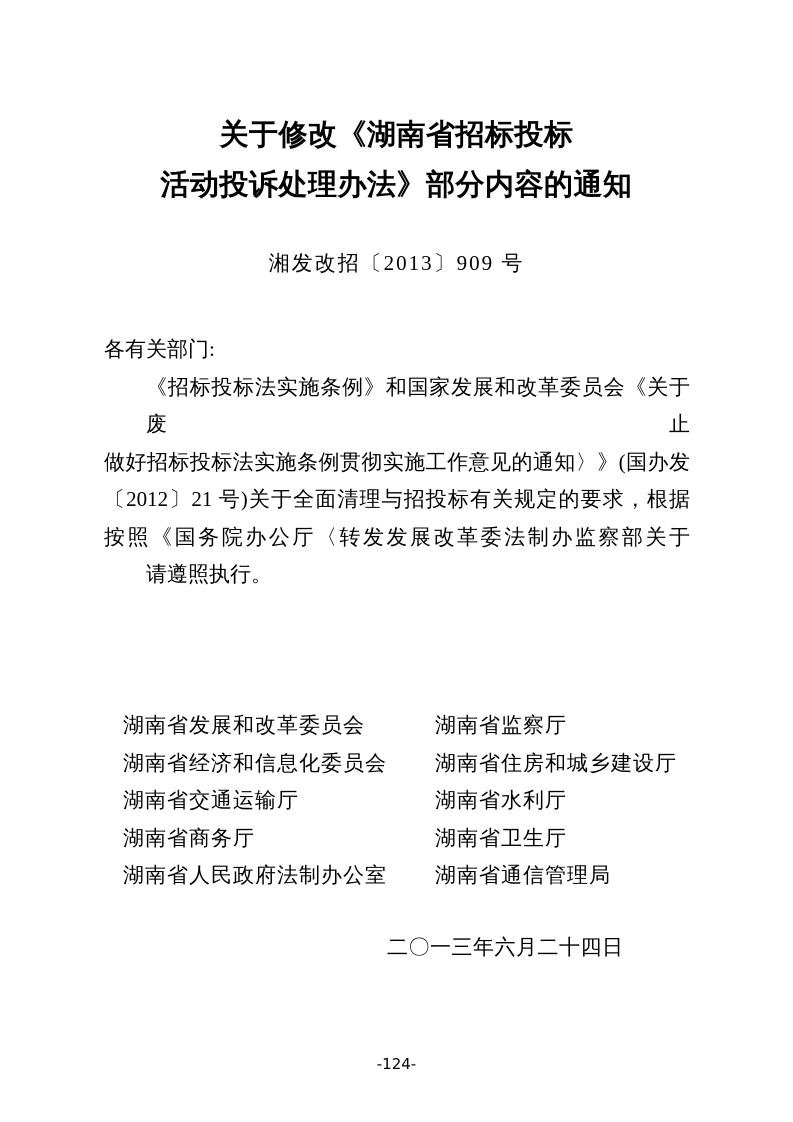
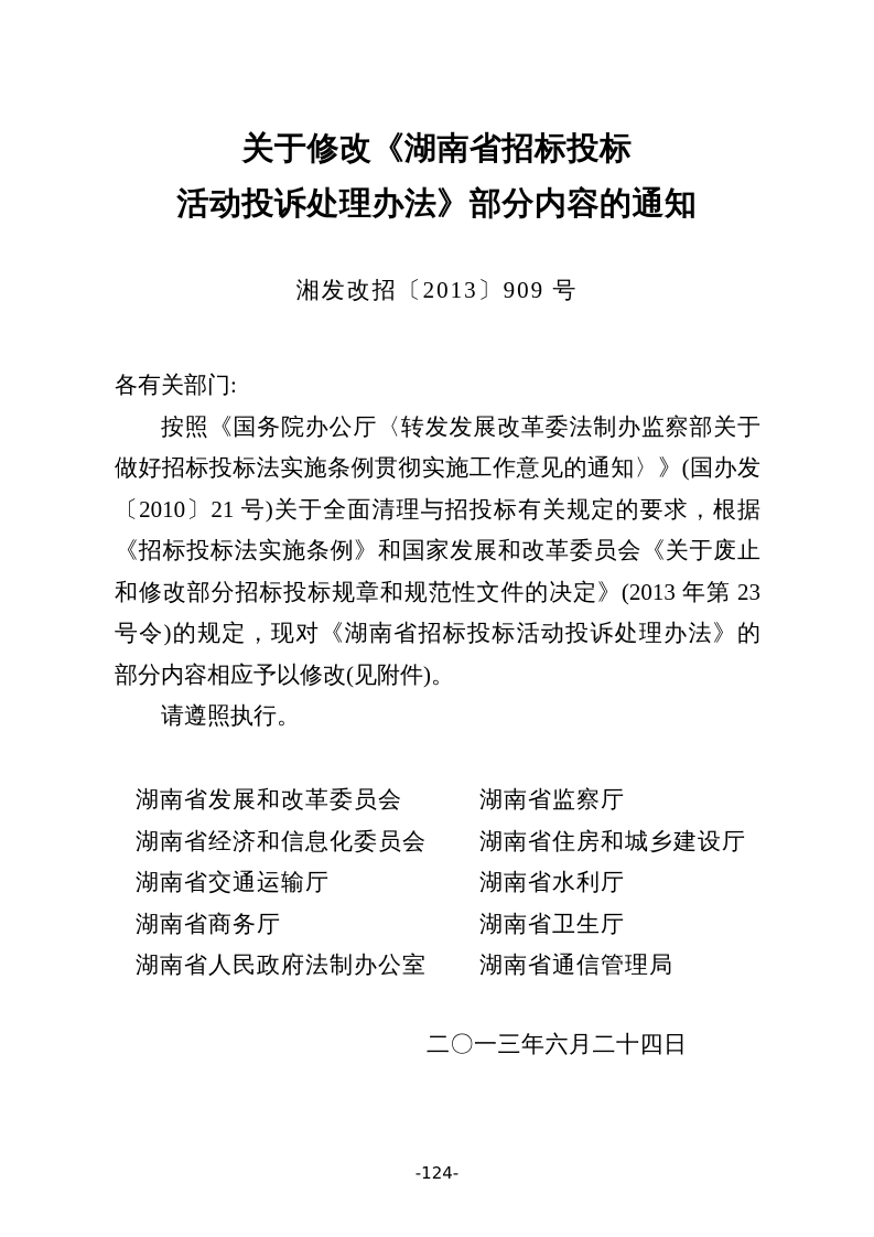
  关于修改《湖南省招标投标
  活动投诉处理办法》部分内容的通知
  湘发改招〔2013〕909 号
  各有关部门:
- 《招标投标法实施条例》和国家发展和改革委员会《关于废止
+ 按照《国务院办公厅〈转发发展改革委法制办监察部关于
  做好招标投标法实施条例贯彻实施工作意见的通知〉》(国办发
- 〔2012〕21 号)关于全面清理与招投标有关规定的要求，根据
+ 〔2010〕21 号)关于全面清理与招投标有关规定的要求，根据
- 按照《国务院办公厅〈转发发展改革委法制办监察部关于
+ 《招标投标法实施条例》和国家发展和改革委员会《关于废止
+ 和修改部分招标投标规章和规范性文件的决定》(2013 年第 23
+ 号令)的规定，现对《湖南省招标投标活动投诉处理办法》的
+ 部分内容相应予以修改(见附件)。
  请遵照执行。
  湖南省发展和改革委员会
  湖南省监察厅
  湖南省经济和信息化委员会
  湖南省住房和城乡建设厅
  湖南省交通运输厅
  湖南省水利厅
  湖南省商务厅
  湖南省卫生厅
  湖南省人民政府法制办公室
  湖南省通信管理局
  二〇一三年六月二十四日
  -124-
